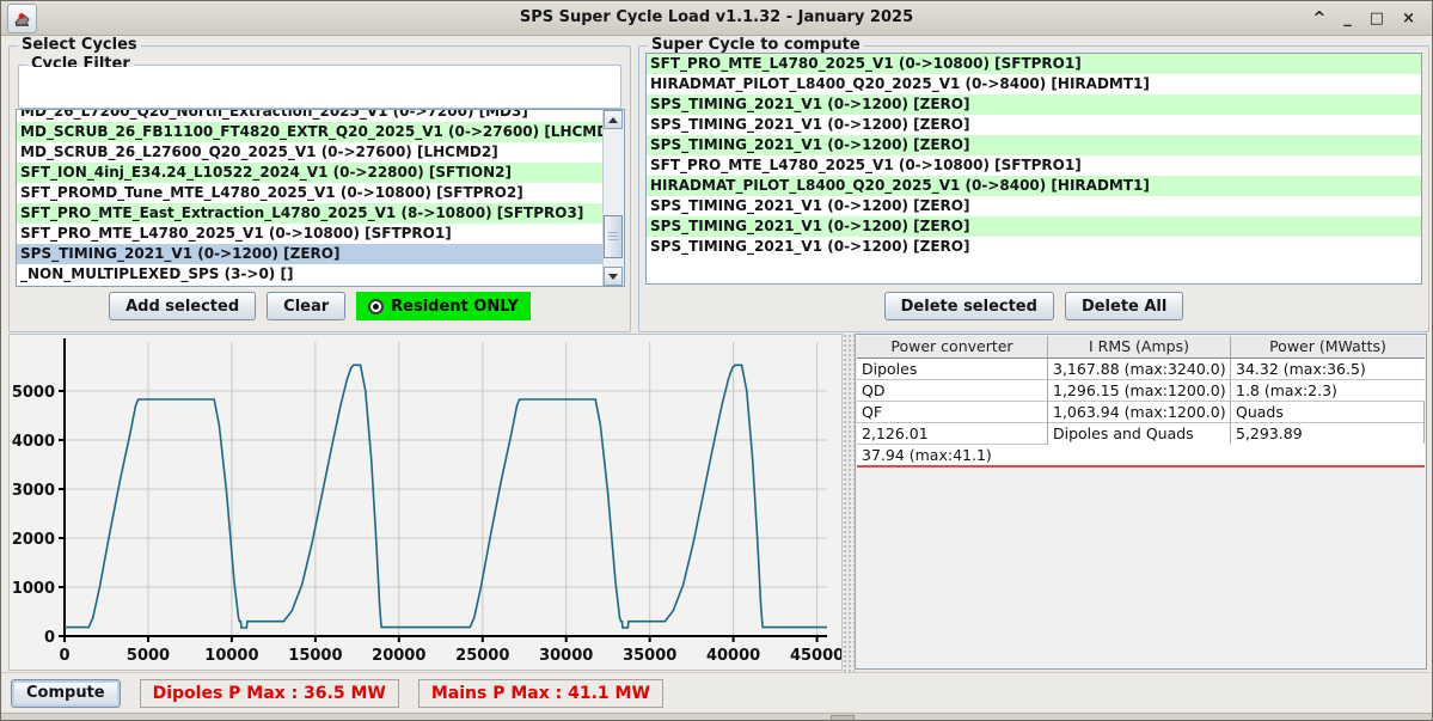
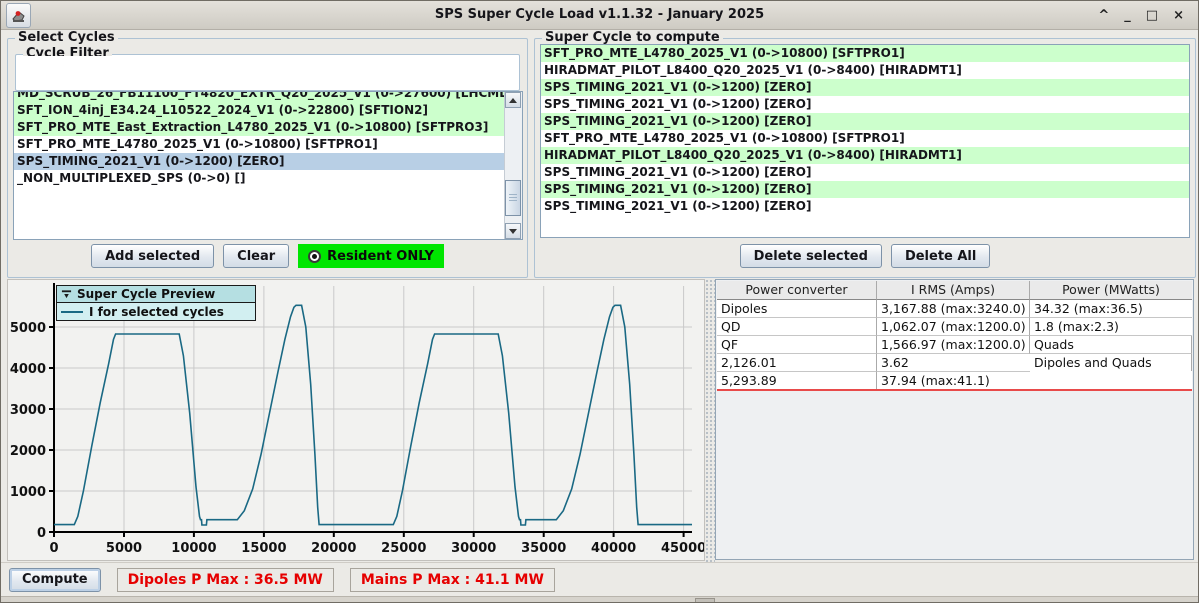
  SPS Super Cycle Load v1.1.32 - January 2025
  ^
  _
  □
  ×
  Select Cycles
  Cycle Filter
- MD_26_L7200_Q20_North_Extraction_2025_V1 (0->7200) [MD3]
  MD_SCRUB_26_FB11100_FT4820_EXTR_Q20_2025_V1 (0->27600) [LHCM
- MD_SCRUB_26_L27600_Q20_2025_V1 (0->27600) [LHCMD2]
  SFT_ION_4inj_E34.24_L10522_2024_V1 (0->22800) [SFTION2]
- SFT_PROMD_Tune_MTE_L4780_2025_V1 (0->10800) [SFTPRO2]
- SFT_PRO_MTE_East_Extraction_L4780_2025_V1 (8->10800) [SFTPRO3]
+ SFT_PRO_MTE_East_Extraction_L4780_2025_V1 (0->10800) [SFTPRO3]
  SFT_PRO_MTE_L4780_2025_V1 (0->10800) [SFTPRO1]
  SPS_TIMING_2021_V1 (0->1200) [ZERO]
- _NON_MULTIPLEXED_SPS (3->0) []
+ _NON_MULTIPLEXED_SPS (0->0) []
  Add selected
  Clear
  Resident ONLY
  Super Cycle to compute
  SFT_PRO_MTE_L4780_2025_V1 (0->10800) [SFTPRO1]
  HIRADMAT_PILOT_L8400_Q20_2025_V1 (0->8400) [HIRADMT1]
  SPS_TIMING_2021_V1 (0->1200) [ZERO]
  SPS_TIMING_2021_V1 (0->1200) [ZERO]
  SPS_TIMING_2021_V1 (0->1200) [ZERO]
  SFT_PRO_MTE_L4780_2025_V1 (0->10800) [SFTPRO1]
  HIRADMAT_PILOT_L8400_Q20_2025_V1 (0->8400) [HIRADMT1]
  SPS_TIMING_2021_V1 (0->1200) [ZERO]
  SPS_TIMING_2021_V1 (0->1200) [ZERO]
  SPS_TIMING_2021_V1 (0->1200) [ZERO]
  Delete selected
  Delete All
  0
  5000
  10000
  15000
  20000
  25000
  30000
  35000
  40000
  45000
  0
  1000
  2000
  3000
  4000
  5000
+ Super Cycle Preview
+ I for selected cycles
  Power converter
  I RMS (Amps)
  Power (MWatts)
  Dipoles
  3,167.88 (max:3240.0)
  34.32 (max:36.5)
  QD
- 1,296.15 (max:1200.0)
+ 1,062.07 (max:1200.0)
  1.8 (max:2.3)
  QF
- 1,063.94 (max:1200.0)
+ 1,566.97 (max:1200.0)
  Quads
  2,126.01
+ 3.62
  Dipoles and Quads
  5,293.89
  37.94 (max:41.1)
  Compute
  Dipoles P Max : 36.5 MW
  Mains P Max : 41.1 MW
